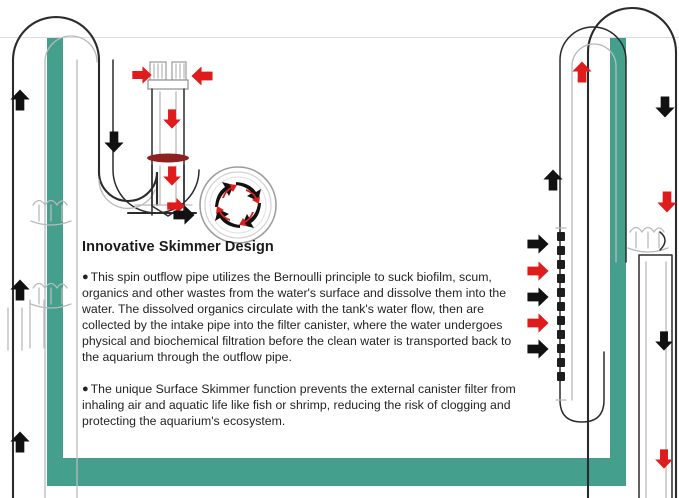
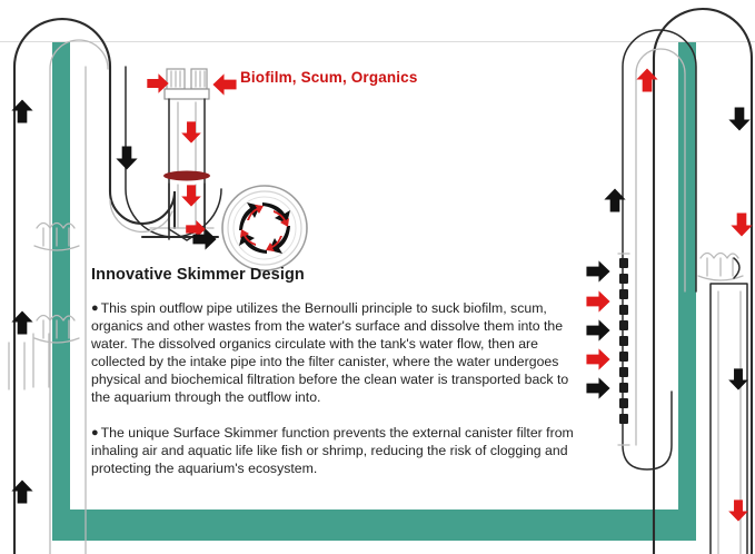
+ Biofilm, Scum, Organics
  Innovative Skimmer Design
- ● This spin outflow pipe utilizes the Bernoulli principle to suck biofilm, scum, organics and other wastes from the water's surface and dissolve them into the water. The dissolved organics circulate with the tank's water flow, then are collected by the intake pipe into the filter canister, where the water undergoes physical and biochemical filtration before the clean water is transported back to the aquarium through the outflow pipe.
+ ● This spin outflow pipe utilizes the Bernoulli principle to suck biofilm, scum, organics and other wastes from the water's surface and dissolve them into the water. The dissolved organics circulate with the tank's water flow, then are collected by the intake pipe into the filter canister, where the water undergoes physical and biochemical filtration before the clean water is transported back to the aquarium through the outflow into.
  ● The unique Surface Skimmer function prevents the external canister filter from inhaling air and aquatic life like fish or shrimp, reducing the risk of clogging and protecting the aquarium's ecosystem.
